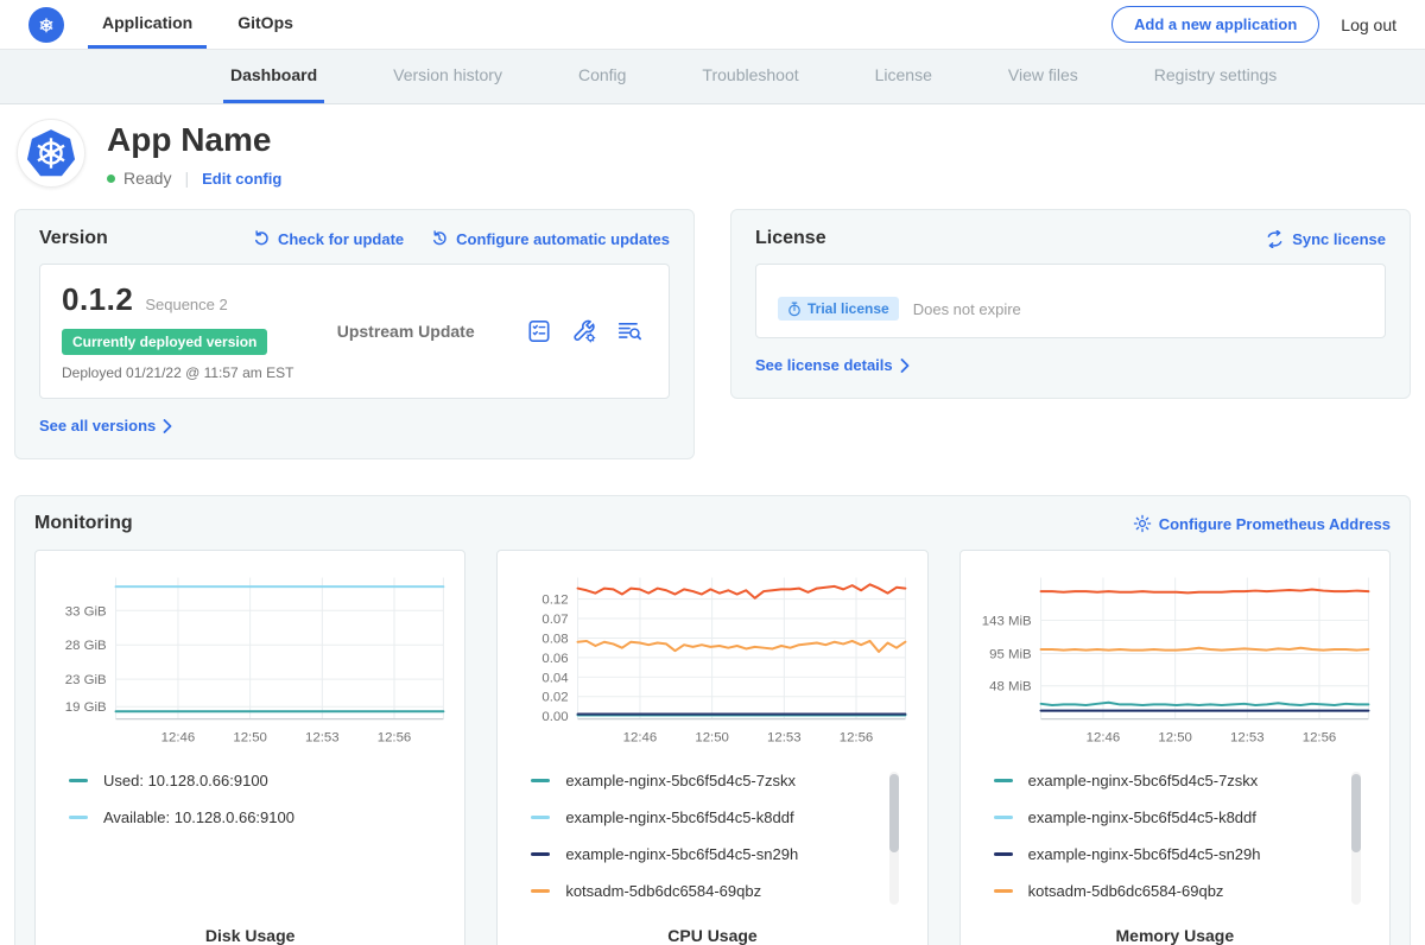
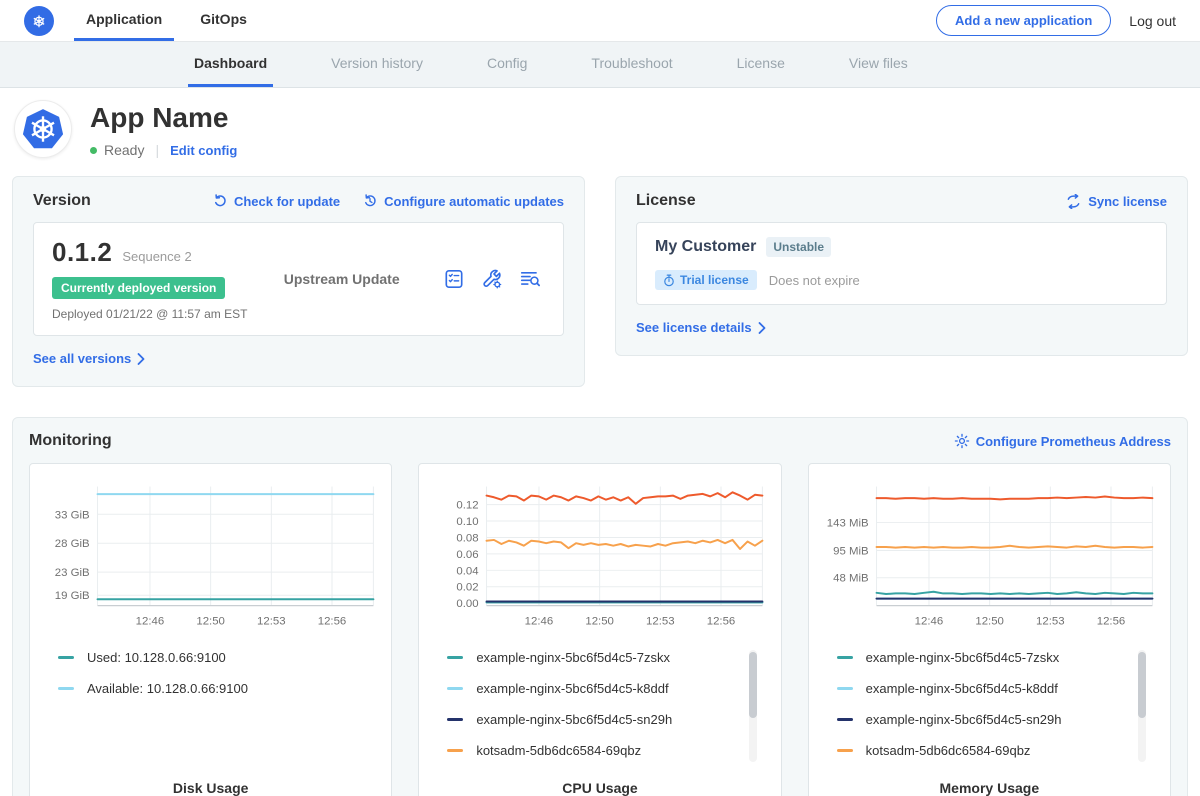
  Application
  GitOps
  Add a new application
  Log out
  Dashboard
  Version history
  Config
  Troubleshoot
  License
  View files
- Registry settings
  App Name
  Ready
  |
  Edit config
  Version
  Check for update
  Configure automatic updates
  0.1.2
  Sequence 2
  Currently deployed version
  Deployed 01/21/22 @ 11:57 am EST
  Upstream Update
  See all versions
  License
  Sync license
+ My Customer
+ Unstable
  Trial license
  Does not expire
  See license details
  Monitoring
  Configure Prometheus Address
  19 GiB
  23 GiB
  28 GiB
  33 GiB
  12:46
  12:50
  12:53
  12:56
  Used: 10.128.0.66:9100
  Available: 10.128.0.66:9100
  Disk Usage
  0.00
  0.02
  0.04
  0.06
  0.08
- 0.07
+ 0.10
  0.12
  12:46
  12:50
  12:53
  12:56
  example-nginx-5bc6f5d4c5-7zskx
  example-nginx-5bc6f5d4c5-k8ddf
  example-nginx-5bc6f5d4c5-sn29h
  kotsadm-5db6dc6584-69qbz
  CPU Usage
  48 MiB
  95 MiB
  143 MiB
  12:46
  12:50
  12:53
  12:56
  example-nginx-5bc6f5d4c5-7zskx
  example-nginx-5bc6f5d4c5-k8ddf
  example-nginx-5bc6f5d4c5-sn29h
  kotsadm-5db6dc6584-69qbz
  Memory Usage
